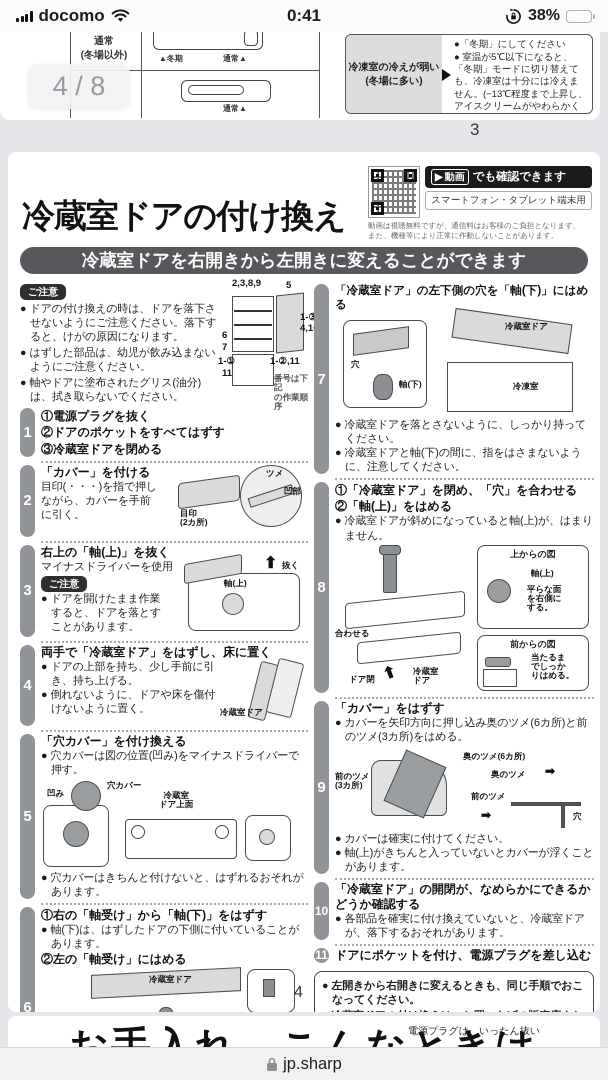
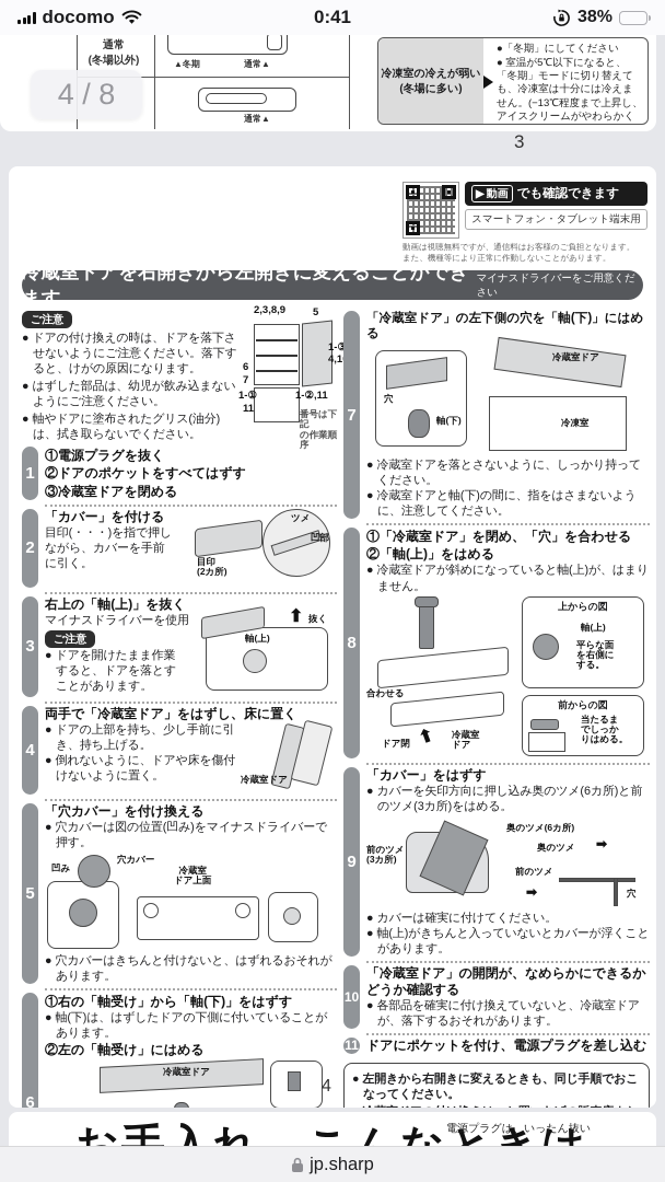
  docomo
  0:41
  38%
  通常
  (冬場以外)
  ▲冬期
  通常▲
  通常▲
  冷凍室の冷えが弱い
  (冬場に多い)
  ●「冬期」にしてください
  ● 室温が5℃以下になると、「冬期」モードに切り替えても、冷凍室は十分には冷えません。(−13℃程度まで上昇し、アイスクリームがやわらかく
  3
  4 / 8
- 冷蔵室ドアの付け換え
  ▶
  動画
  でも確認できます
  スマートフォン・タブレット端末用
  動画は視聴無料ですが、通信料はお客様のご負担となります。
  また、機種等により正常に作動しないことがあります。
  冷蔵室ドアを右開きから左開きに変えることができます
+ マイナスドライバーをご用意ください
  ご注意
  ● ドアの付け換えの時は、ドアを落下させないようにご注意ください。落下すると、けがの原因になります。
  ● はずした部品は、幼児が飲み込まないようにご注意ください。
  ● 軸やドアに塗布されたグリス(油分)は、拭き取らないでください。
  2,3,8,9
  5
  1-③
  4,1
  6
  7
  1-①
  11
  1-②,11
  番号は下記
  の作業順序
  1
  ①電源プラグを抜く
  ②ドアのポケットをすべてはずす
  ③冷蔵室ドアを閉める
  2
  「カバー」を付ける
  目印(・・・)を指で押しながら、カバーを手前に引く。
  ツメ
  凹部
  目印
  (2カ所)
  3
  右上の「軸(上)」を抜く
  マイナスドライバーを使用
  ご注意
  ● ドアを開けたまま作業すると、ドアを落とすことがあります。
  ⬆
  軸(上)
  抜く
  4
  両手で「冷蔵室ドア」をはずし、床に置く
  ● ドアの上部を持ち、少し手前に引き、持ち上げる。
  ● 倒れないように、ドアや床を傷付けないように置く。
  冷蔵室ドア
  5
  「穴カバー」を付け換える
  ● 穴カバーは図の位置(凹み)をマイナスドライバーで押す。
  凹み
  穴カバー
  冷蔵室
  ドア上面
  ● 穴カバーはきちんと付けないと、はずれるおそれがあります。
  6
  ①右の「軸受け」から「軸(下)」をはずす
  ● 軸(下)は、はずしたドアの下側に付いていることがあります。
  ②左の「軸受け」にはめる
  冷蔵室ドア
  7
  「冷蔵室ドア」の左下側の穴を「軸(下)」にはめる
  穴
  軸(下)
  冷蔵室ドア
  冷凍室
  ● 冷蔵室ドアを落とさないように、しっかり持ってください。
  ● 冷蔵室ドアと軸(下)の間に、指をはさまないように、注意してください。
  8
  ①「冷蔵室ドア」を閉め、「穴」を合わせる
  ②「軸(上)」をはめる
  ● 冷蔵室ドアが斜めになっていると軸(上)が、はまりません。
  合わせる
  ドア閉
  冷蔵室
  ドア
  上からの図
  軸(上)
  平らな面
  を右側に
  する。
  前からの図
  当たるま
  でしっか
  りはめる。
  9
  「カバー」をはずす
  ● カバーを矢印方向に押し込み奥のツメ(6カ所)と前のツメ(3カ所)をはめる。
  前のツメ
  (3カ所)
  奥のツメ(6カ所)
  奥のツメ
  ➡
  前のツメ
  穴
  ➡
  ● カバーは確実に付けてください。
  ● 軸(上)がきちんと入っていないとカバーが浮くことがあります。
  10
  「冷蔵室ドア」の開閉が、なめらかにできるかどうか確認する
  ● 各部品を確実に付け換えていないと、冷蔵室ドアが、落下するおそれがあります。
  11
  ドアにポケットを付け、電源プラグを差し込む
  ● 左開きから右開きに変えるときも、同じ手順でおこなってください。
  4
  電源プラグは、いったん抜い
  jp.sharp
